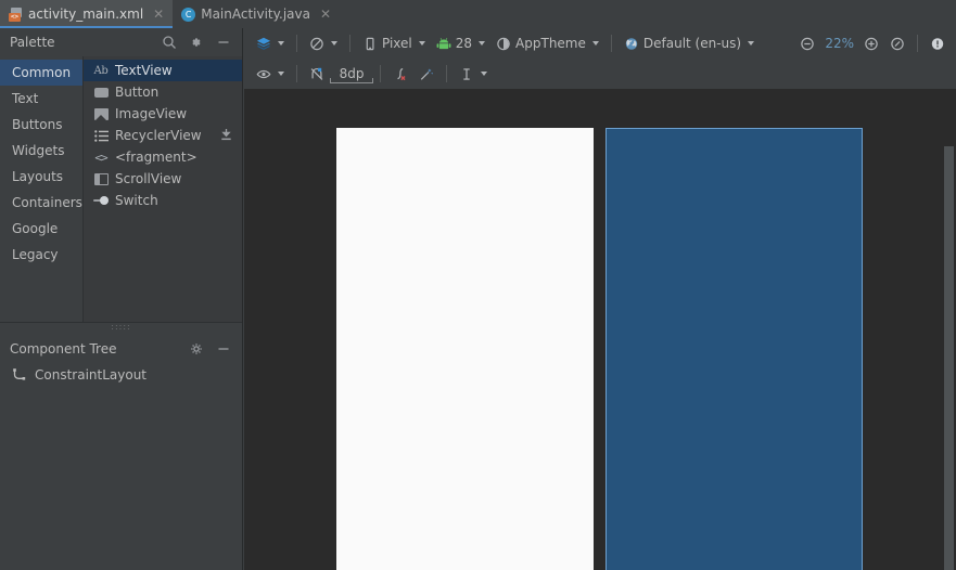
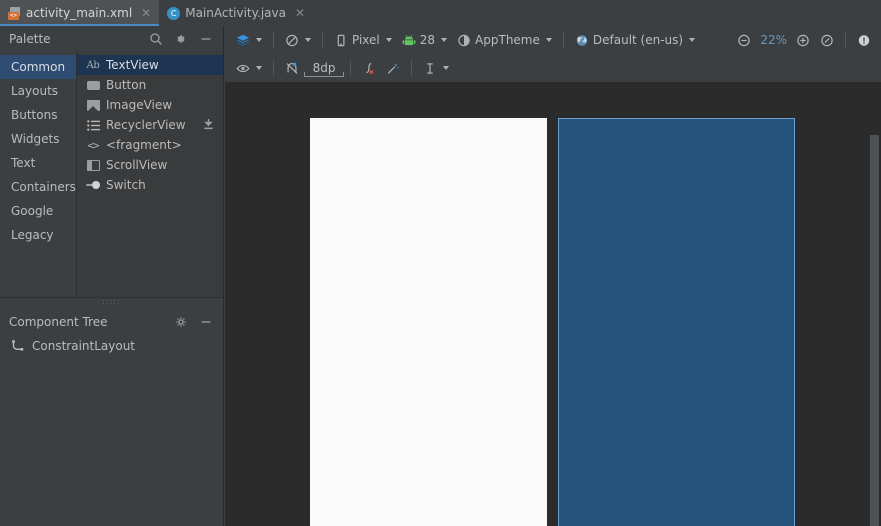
  activity_main.xml
  ✕
  C
  MainActivity.java
  ✕
  Palette
  Common
- Text
+ Layouts
  Buttons
  Widgets
- Layouts
+ Text
  Containers
  Google
  Legacy
  Ab
  TextView
  Button
  ImageView
  RecyclerView
  <>
  <fragment>
  ScrollView
  Switch
  :::::
  Component Tree
  ConstraintLayout
  Pixel
  28
  AppTheme
  Default (en-us)
  22%
  8dp
